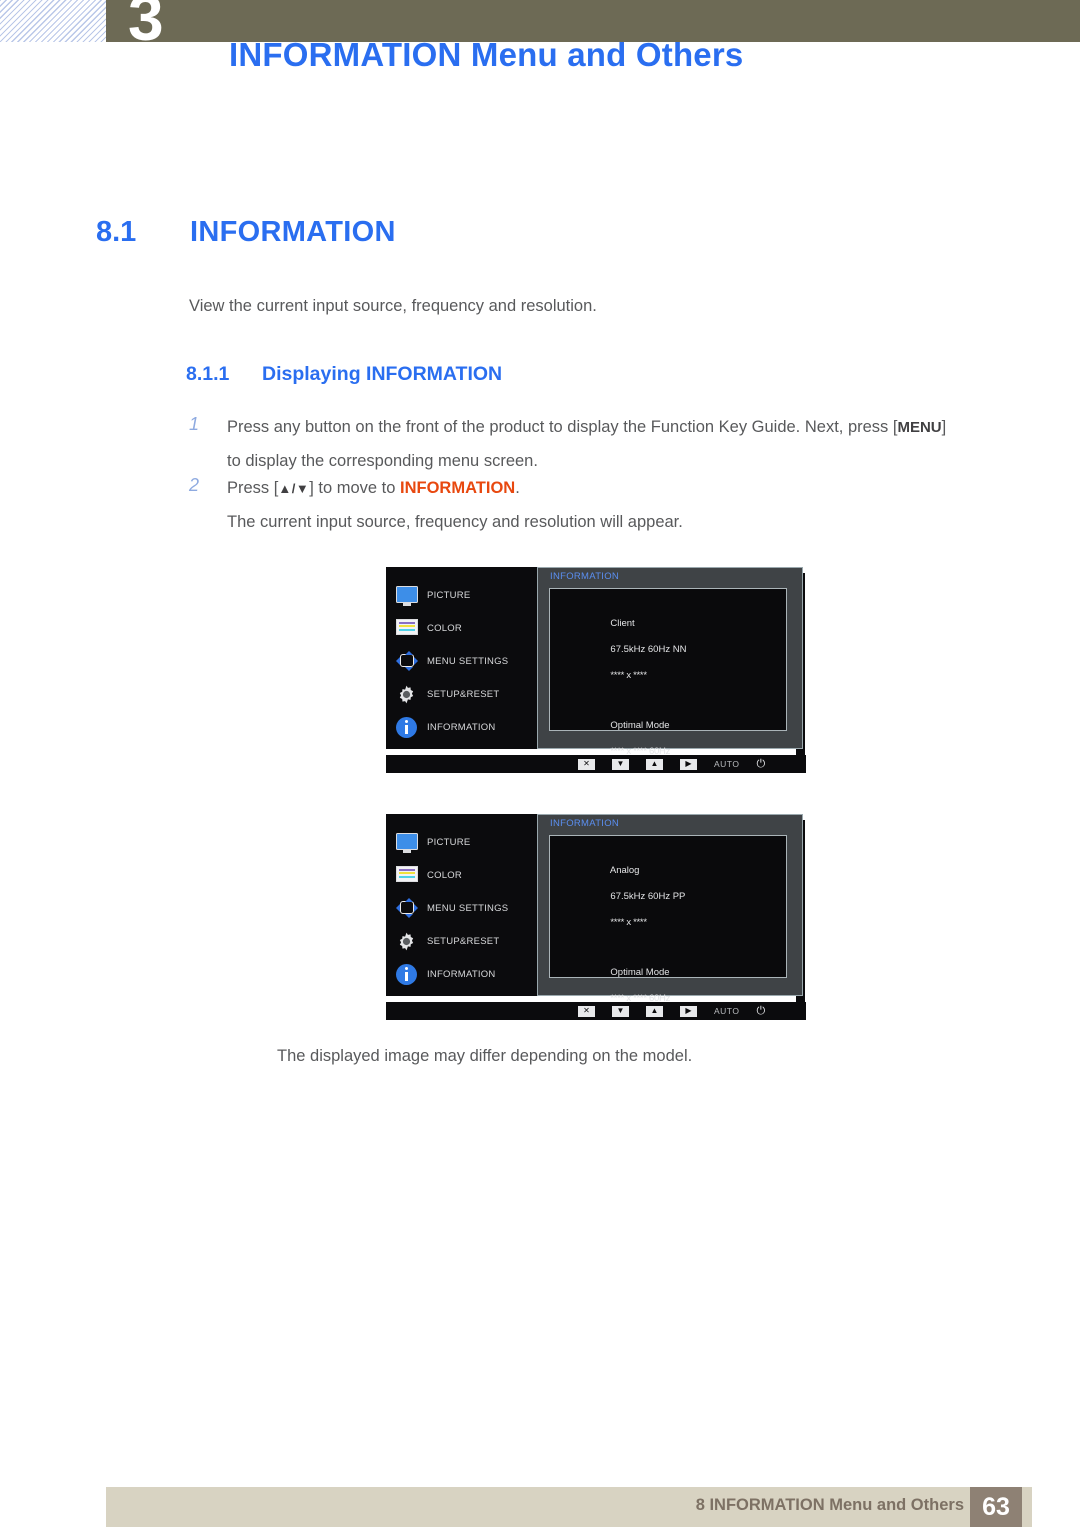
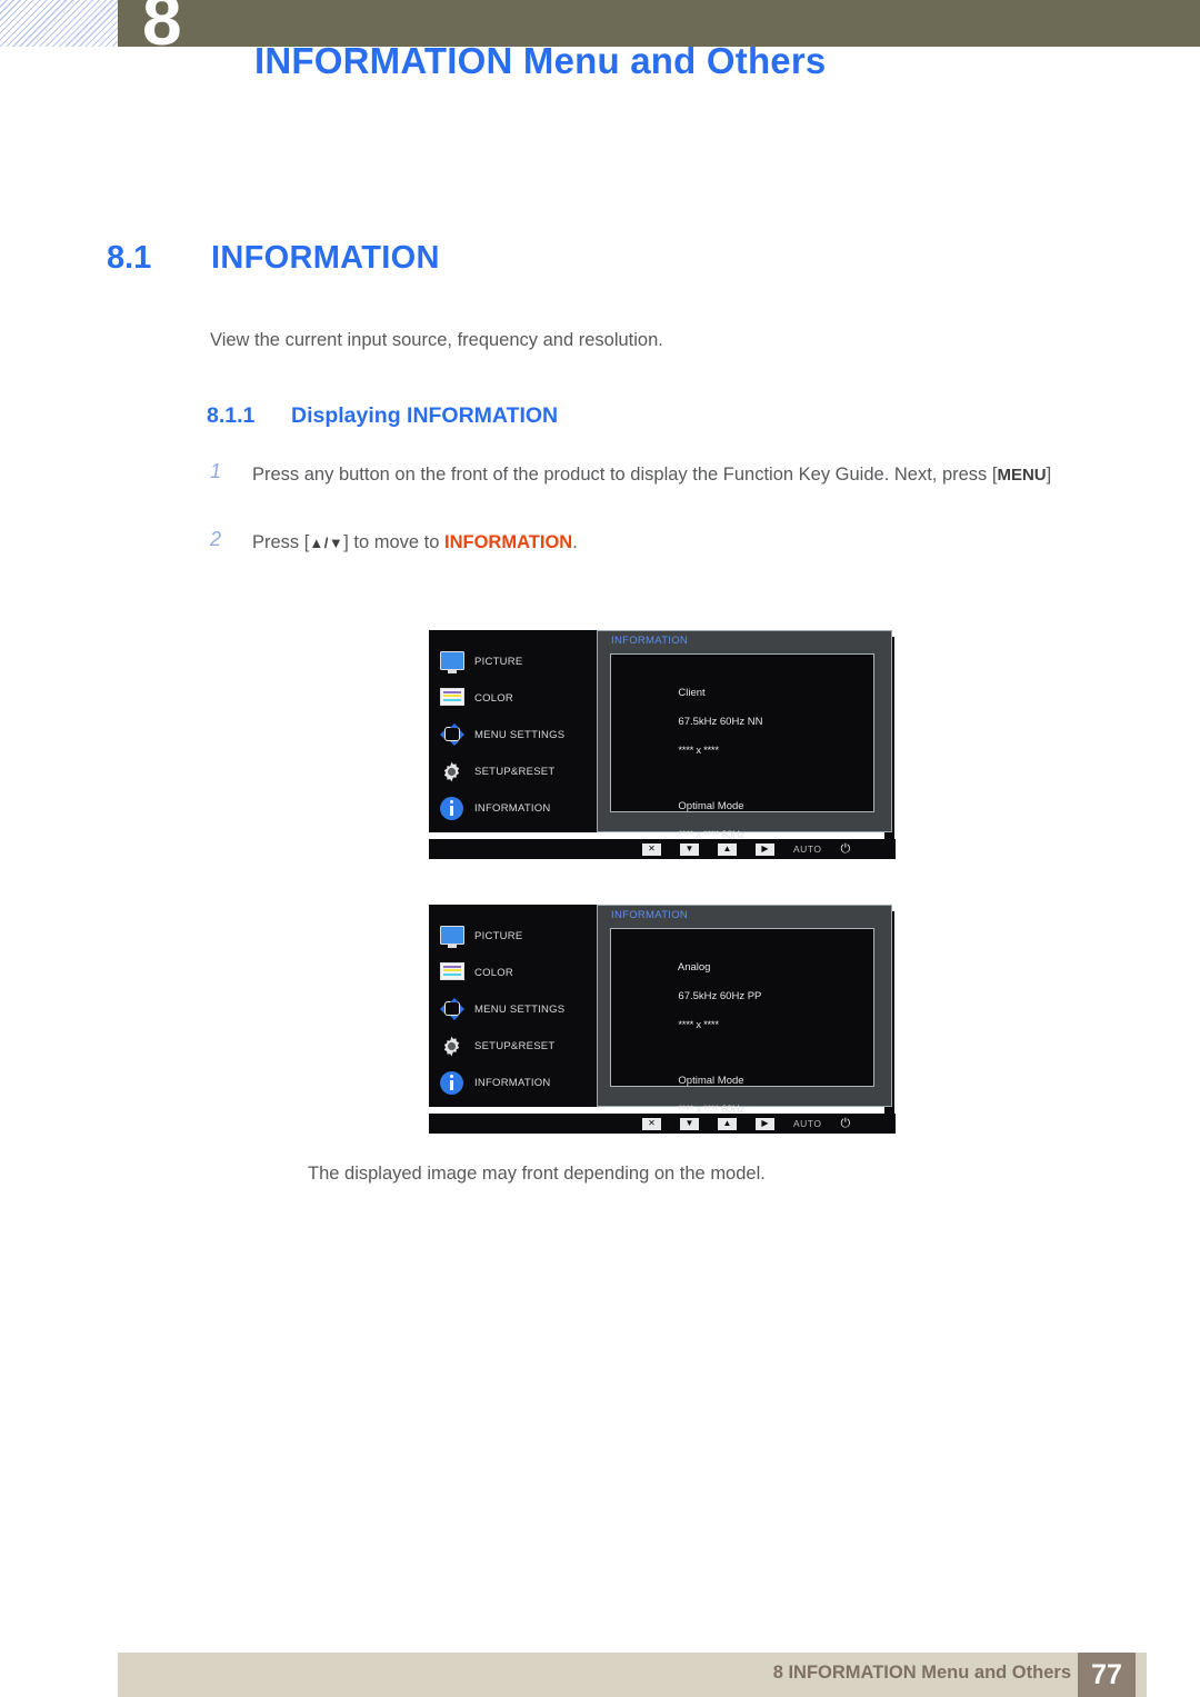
- 3
+ 8
  INFORMATION Menu and Others
  8.1 INFORMATION
  View the current input source, frequency and resolution.
  8.1.1 Displaying INFORMATION
  1
  Press any button on the front of the product to display the Function Key Guide. Next, press [MENU]
- to display the corresponding menu screen.
  2
  Press [▲/▼] to move to INFORMATION.
- The current input source, frequency and resolution will appear.
  PICTURE
  COLOR
  MENU SETTINGS
  SETUP&RESET
  INFORMATION
  INFORMATION
  Client
  67.5kHz 60Hz NN
  **** x **** Optimal Mode
  **** x **** 60Hz
  ✕
  ▼
  ▲
  ▶
  AUTO
  ⏻
  PICTURE
  COLOR
  MENU SETTINGS
  SETUP&RESET
  INFORMATION
  INFORMATION
  Analog
  67.5kHz 60Hz PP
  **** x **** Optimal Mode
  **** x **** 60Hz
  ✕
  ▼
  ▲
  ▶
  AUTO
  ⏻
- The displayed image may differ depending on the model.
+ The displayed image may front depending on the model.
  8 INFORMATION Menu and Others
- 63
+ 77
